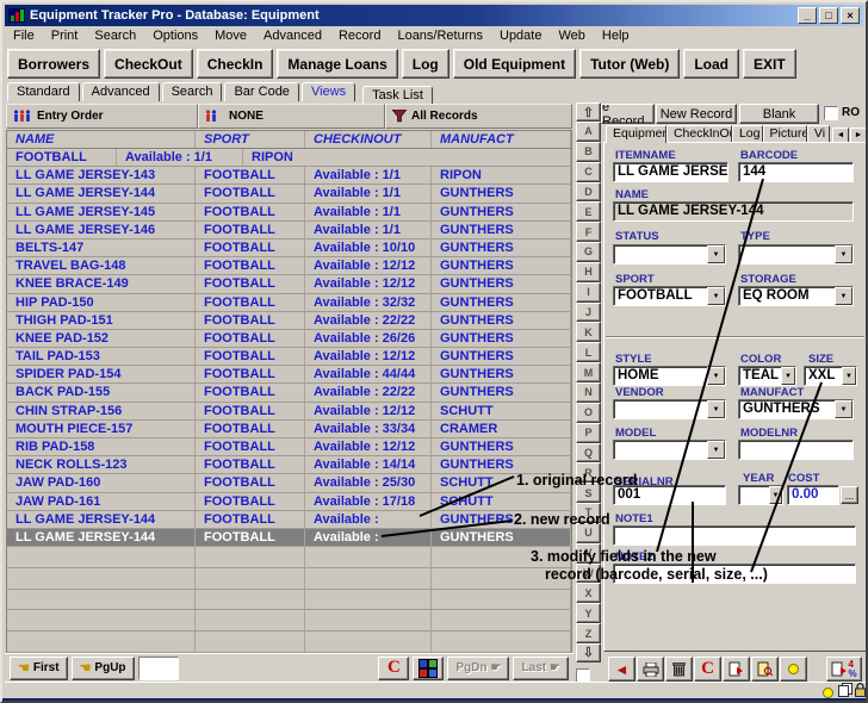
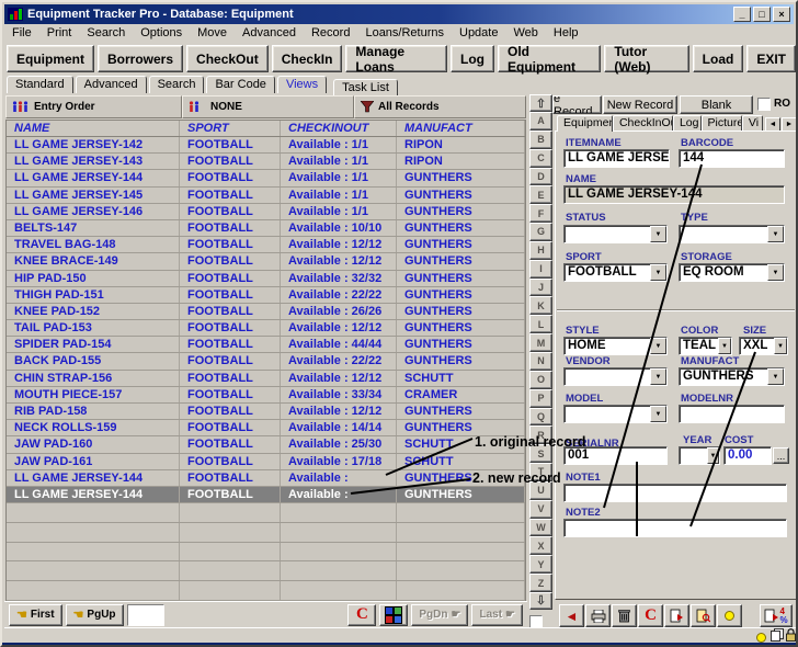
  Equipment Tracker Pro - Database: Equipment
  _
  □
  ×
  File
  Print
  Search
  Options
  Move
  Advanced
  Record
  Loans/Returns
  Update
  Web
  Help
+ Equipment
  Borrowers
  CheckOut
  CheckIn
  Manage Loans
  Log
  Old Equipment
  Tutor (Web)
  Load
  EXIT
  Standard
  Advanced
  Search
  Bar Code
  Views
  Task List
  Entry Order
  NONE
  All Records
  NAME
  SPORT
  CHECKINOUT
  MANUFACT
+ LL GAME JERSEY-142
  FOOTBALL
  Available : 1/1
  RIPON
  LL GAME JERSEY-143
  FOOTBALL
  Available : 1/1
  RIPON
  LL GAME JERSEY-144
  FOOTBALL
  Available : 1/1
  GUNTHERS
  LL GAME JERSEY-145
  FOOTBALL
  Available : 1/1
  GUNTHERS
  LL GAME JERSEY-146
  FOOTBALL
  Available : 1/1
  GUNTHERS
  BELTS-147
  FOOTBALL
  Available : 10/10
  GUNTHERS
  TRAVEL BAG-148
  FOOTBALL
  Available : 12/12
  GUNTHERS
  KNEE BRACE-149
  FOOTBALL
  Available : 12/12
  GUNTHERS
  HIP PAD-150
  FOOTBALL
  Available : 32/32
  GUNTHERS
  THIGH PAD-151
  FOOTBALL
  Available : 22/22
  GUNTHERS
  KNEE PAD-152
  FOOTBALL
  Available : 26/26
  GUNTHERS
  TAIL PAD-153
  FOOTBALL
  Available : 12/12
  GUNTHERS
  SPIDER PAD-154
  FOOTBALL
  Available : 44/44
  GUNTHERS
  BACK PAD-155
  FOOTBALL
  Available : 22/22
  GUNTHERS
  CHIN STRAP-156
  FOOTBALL
  Available : 12/12
  SCHUTT
  MOUTH PIECE-157
  FOOTBALL
  Available : 33/34
  CRAMER
  RIB PAD-158
  FOOTBALL
  Available : 12/12
  GUNTHERS
- NECK ROLLS-123
+ NECK ROLLS-159
  FOOTBALL
  Available : 14/14
  GUNTHERS
  JAW PAD-160
  FOOTBALL
  Available : 25/30
  SCHUTT
  JAW PAD-161
  FOOTBALL
  Available : 17/18
  SHUTT
  LL GAME JERSEY-144
  FOOTBALL
  Available :
  GUNTHERS
  LL GAME JERSEY-144
  FOOTBALL
  Available :
  GUNTHERS
  ☚
  First
  ☚
  PgUp
  C
  PgDn
  ☛
  Last
  ☛
  ⇧
  A
  B
  C
  D
  E
  F
  G
  H
  I
  J
  K
  L
  M
  N
  O
  P
  Q
  R
  S
  T
  U
  V
  W
  X
  Y
  Z
  ⇩
  e Record
  New Record
  Blank
  RO
  Equipmen
  CheckInO
  Log
  Picture
  Vi
  ITEMNAME
  BARCODE
  LL GAME JERSE
  144
  NAME
  LL GAME JERSEY-144
  STATUS
  TYPE
  SPORT
  STORAGE
  FOOTBALL
  EQ ROOM
  STYLE
  COLOR
  SIZE
  HOME
  TEAL
  XXL
  VENDOR
  MANUFACT
  GUNTHERS
  MODEL
  MODELNR
  SERIALNR
  YEAR
  COST
  001
  0.00
  ...
  NOTE1
  NOTE2
  ◄
  C
  4
  %
  1. original record
  2. new record
- 3. modify fields in the new
- record (barcode, serial, size, ...)
